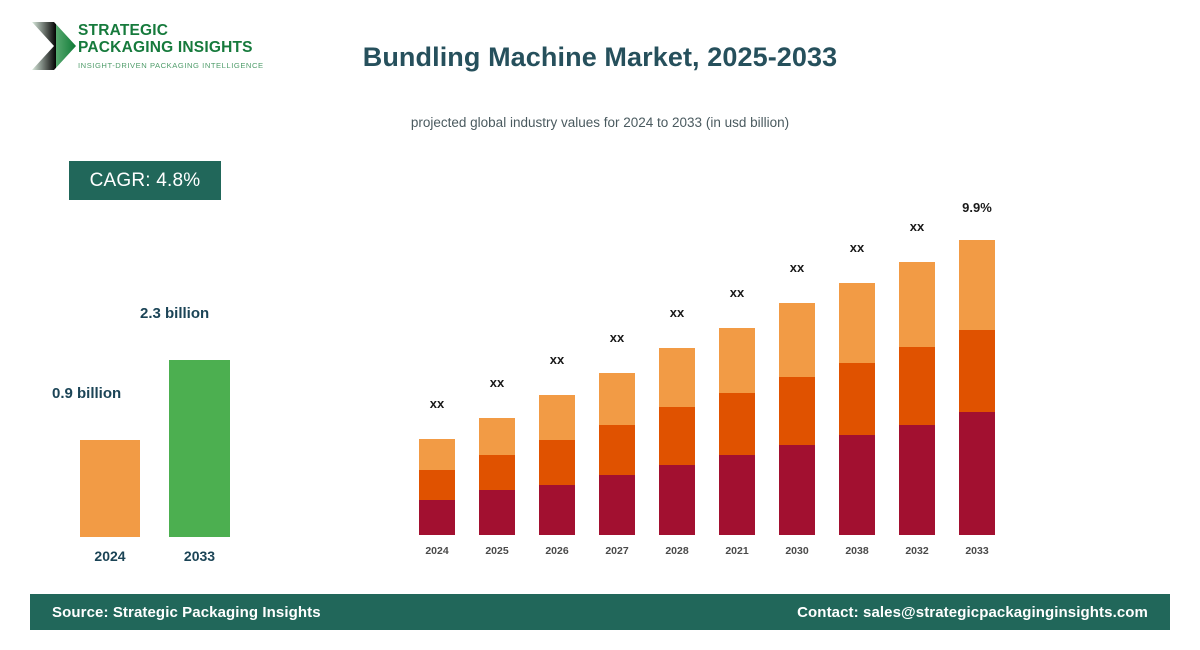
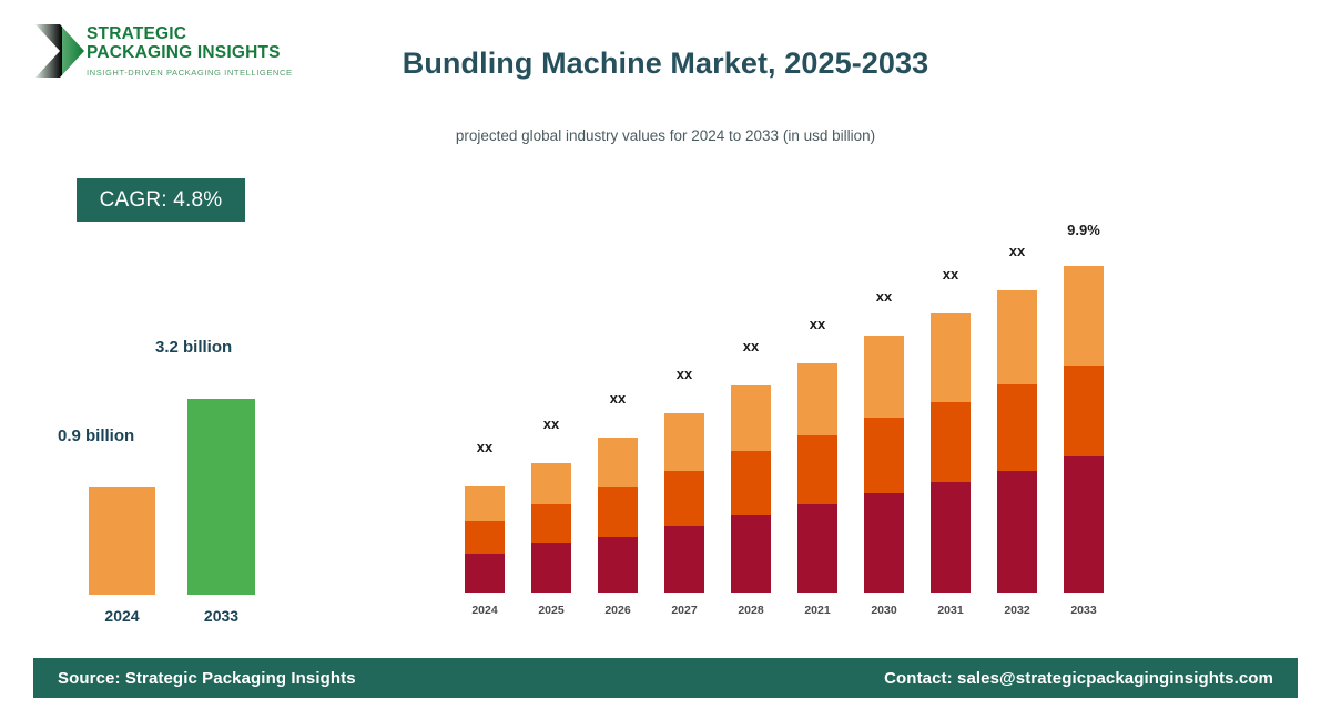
  STRATEGIC
  PACKAGING INSIGHTS
  INSIGHT-DRIVEN PACKAGING INTELLIGENCE
  Bundling Machine Market, 2025-2033
  projected global industry values for 2024 to 2033 (in usd billion)
  CAGR: 4.8%
  0.9 billion
  2024
- 2.3 billion
+ 3.2 billion
  2033
  xx
  2024
  xx
  2025
  xx
  2026
  xx
  2027
  xx
  2028
  xx
  2021
  xx
  2030
  xx
- 2038
+ 2031
  xx
  2032
  9.9%
  2033
  Source: Strategic Packaging Insights
  Contact: sales@strategicpackaginginsights.com
